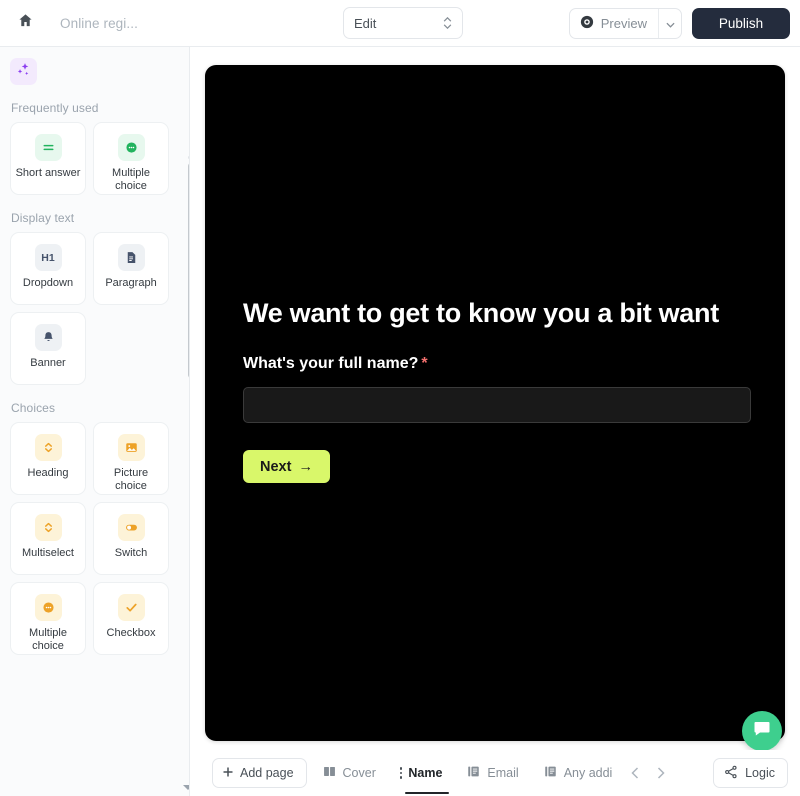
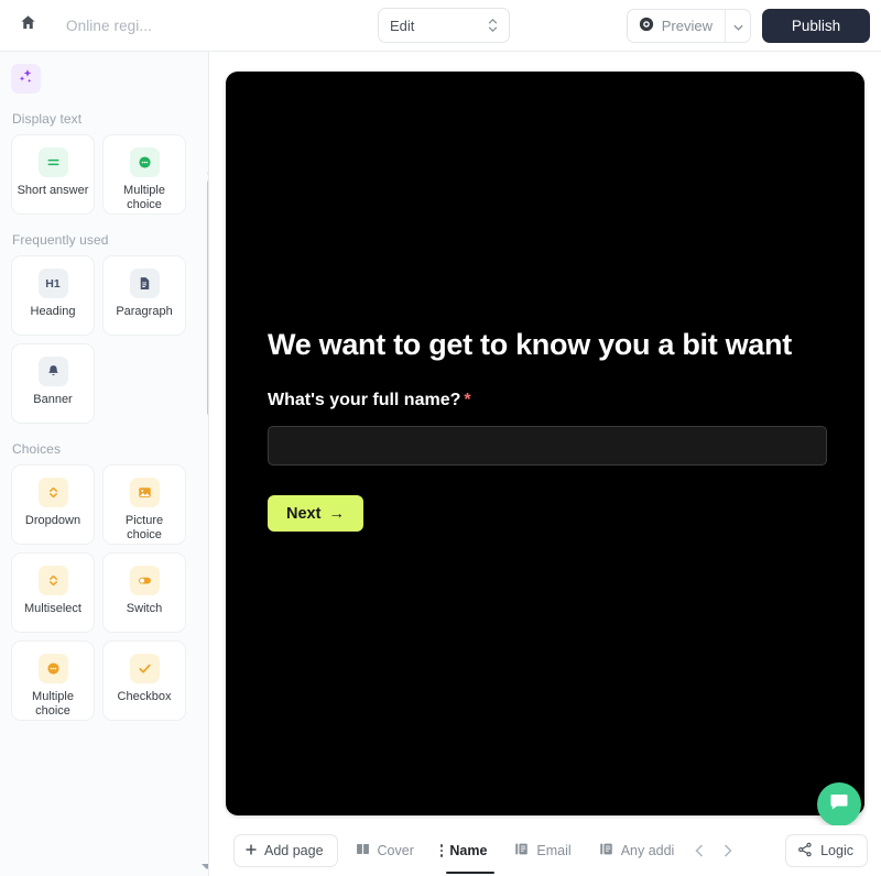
  Online regi...
  Edit
  Preview
  Publish
- Frequently used
+ Display text
  Short answer
  Multiple choice
- Display text
+ Frequently used
  H1
- Dropdown
+ Heading
  Paragraph
  Banner
  Choices
- Heading
+ Dropdown
  Picture choice
  Multiselect
  Switch
  Multiple choice
  Checkbox
  We want to get to know you a bit want
  What's your full name? *
  Next
  →
  Add page
  Cover
  Name
  Email
  Any addi
  Logic
